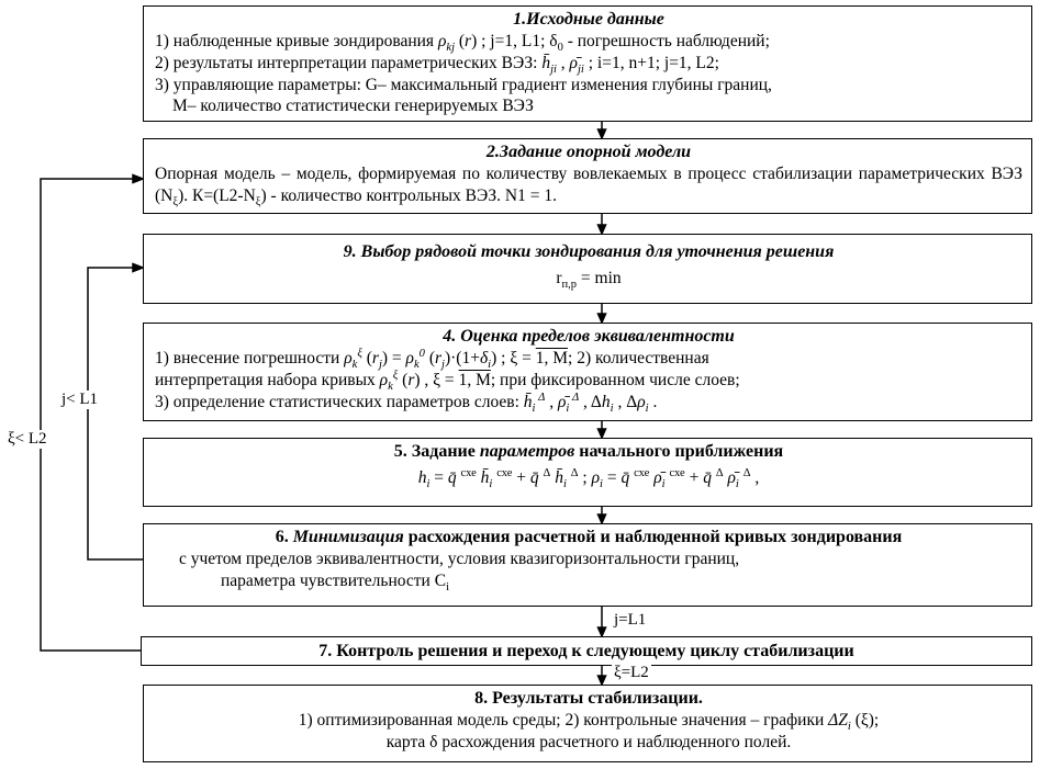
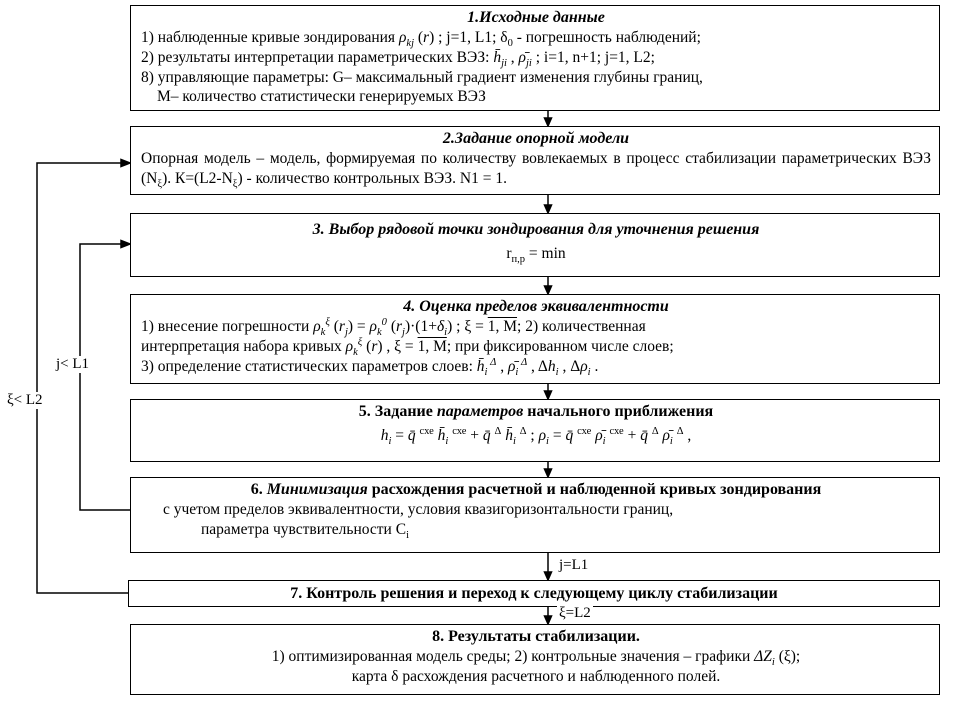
  1.Исходные данные
  1) наблюденные кривые зондирования ρkj (r) ; j=1, L1; δ0 - погрешность наблюдений;
  2) результаты интерпретации параметрических ВЭЗ: h̄ji , ρ̄ji ; i=1, n+1; j=1, L2;
- 3) управляющие параметры: G– максимальный градиент изменения глубины границ,
+ 8) управляющие параметры: G– максимальный градиент изменения глубины границ,
  М– количество статистически генерируемых ВЭЗ
  2.Задание опорной модели
  Опорная модель – модель, формируемая по количеству вовлекаемых в процесс стабилизации параметрических ВЭЗ (Nξ). К=(L2-Nξ) - количество контрольных ВЭЗ. N1 = 1.
- 9. Выбор рядовой точки зондирования для уточнения решения
+ 3. Выбор рядовой точки зондирования для уточнения решения
  rп,р = min
  4. Оценка пределов эквивалентности
  1) внесение погрешности ρkξ (rj) = ρk0 (rj)·(1+δi) ; ξ = 1, М; 2) количественная
  интерпретация набора кривых ρkξ (r) , ξ = 1, М; при фиксированном числе слоев;
  3) определение статистических параметров слоев: h̄i Δ , ρ̄i Δ , Δhi , Δρi .
  5. Задание параметров начального приближения
  hi = q̄ схе h̄i схе + q̄ Δ h̄i Δ ; ρi = q̄ схе ρ̄i схе + q̄ Δ ρ̄i Δ ,
  6. Минимизация расхождения расчетной и наблюденной кривых зондирования
  с учетом пределов эквивалентности, условия квазигоризонтальности границ,
  параметра чувствительности Ci
  7. Контроль решения и переход к следующему циклу стабилизации
  8. Результаты стабилизации.
  1) оптимизированная модель среды; 2) контрольные значения – графики ΔZi (ξ);
  карта δ расхождения расчетного и наблюденного полей.
  j=L1
  ξ=L2
  j< L1
  ξ< L2
